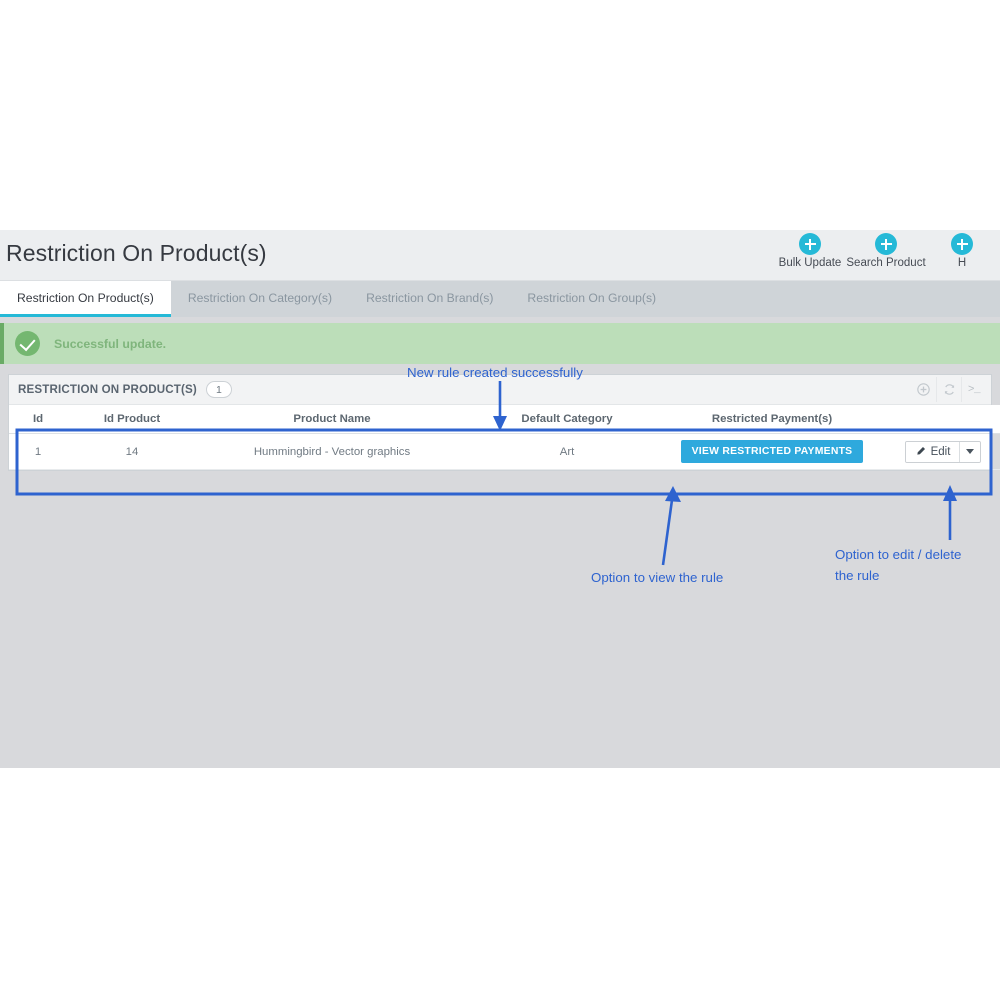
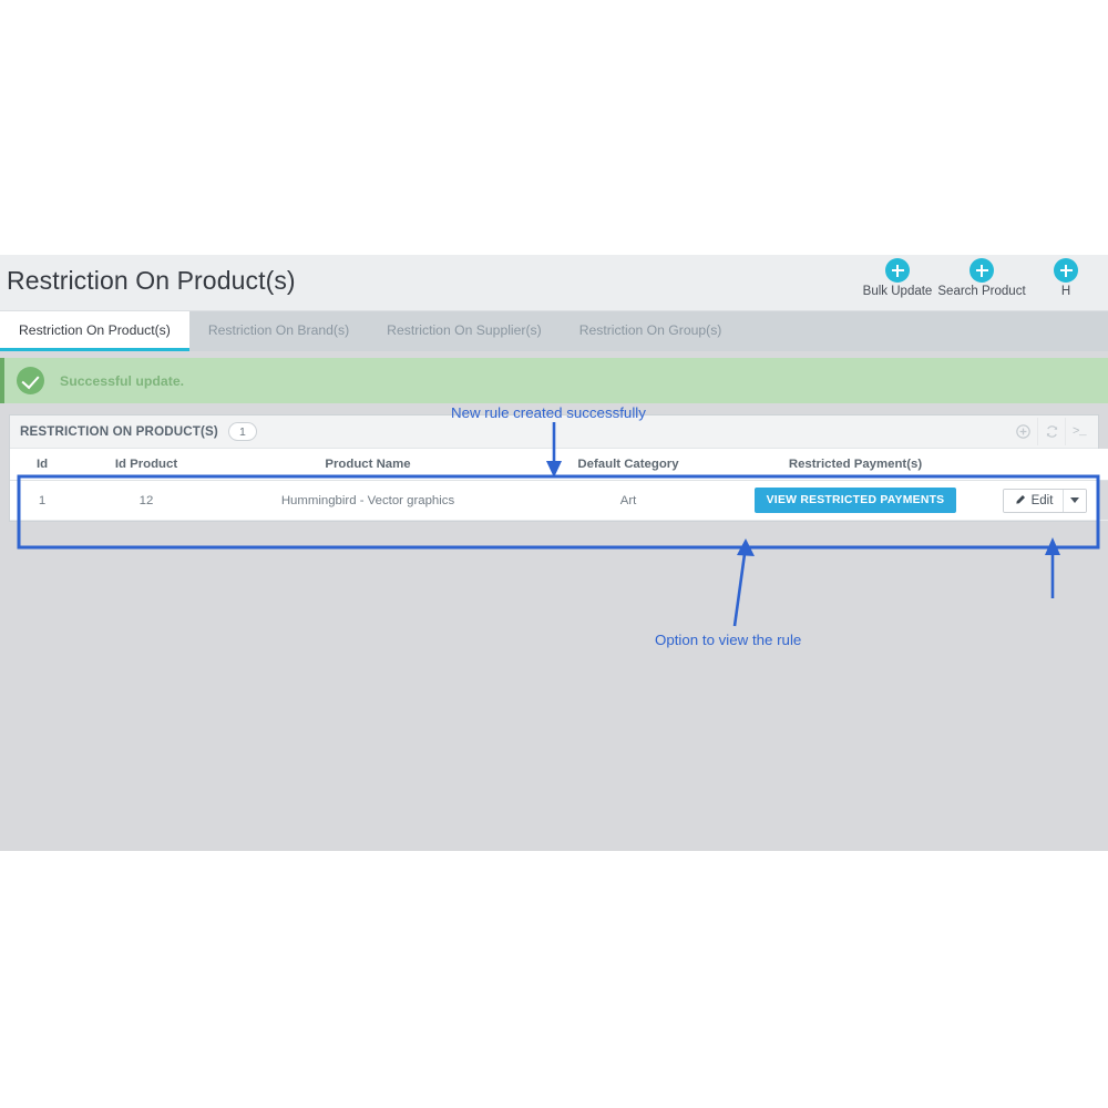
  Restriction On Product(s)
  Bulk Update
  Search Product
  H
  Restriction On Product(s)
- Restriction On Category(s)
  Restriction On Brand(s)
+ Restriction On Supplier(s)
  Restriction On Group(s)
  Successful update.
  RESTRICTION ON PRODUCT(S)
  1
  >_
  Id	Id Product	Product Name	Default Category	Restricted Payment(s)
- 1	14	Hummingbird - Vector graphics	Art	VIEW RESTRICTED PAYMENTS	Edit
+ 1	12	Hummingbird - Vector graphics	Art	VIEW RESTRICTED PAYMENTS	Edit
  New rule created successfully
  Option to view the rule
- Option to edit / delete
- the rule
